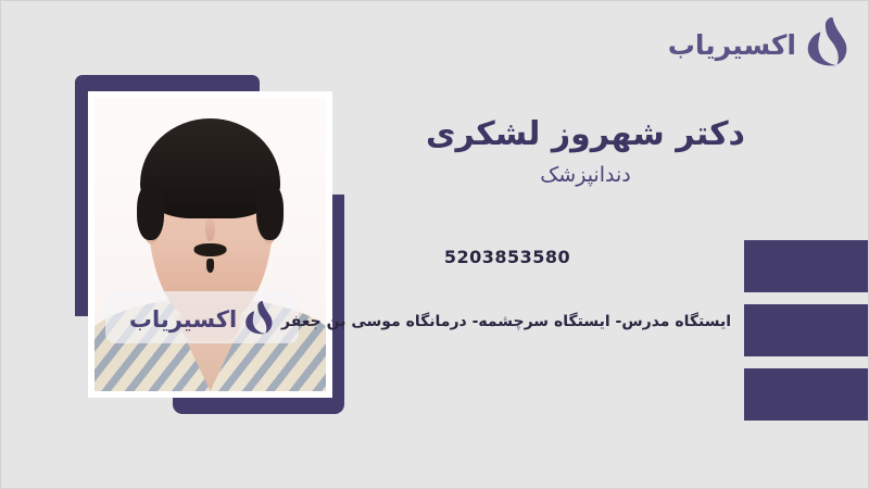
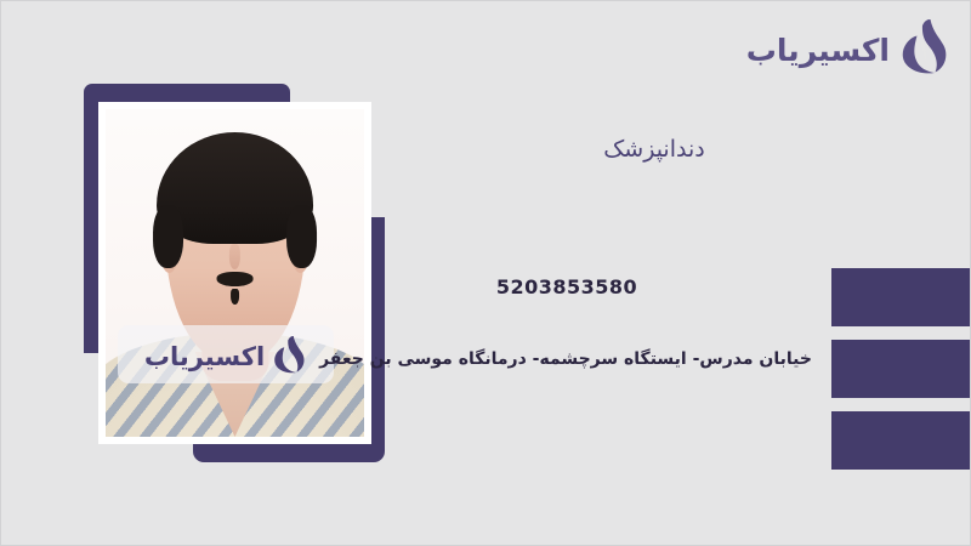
  اکسیریاب
  اکسیریاب
- دکتر شهروز لشکری
  دندانپزشک
  5203853580
- ایستگاه مدرس- ایستگاه سرچشمه- درمانگاه موسی بن جعفر
+ خیابان مدرس- ایستگاه سرچشمه- درمانگاه موسی بن جعفر
